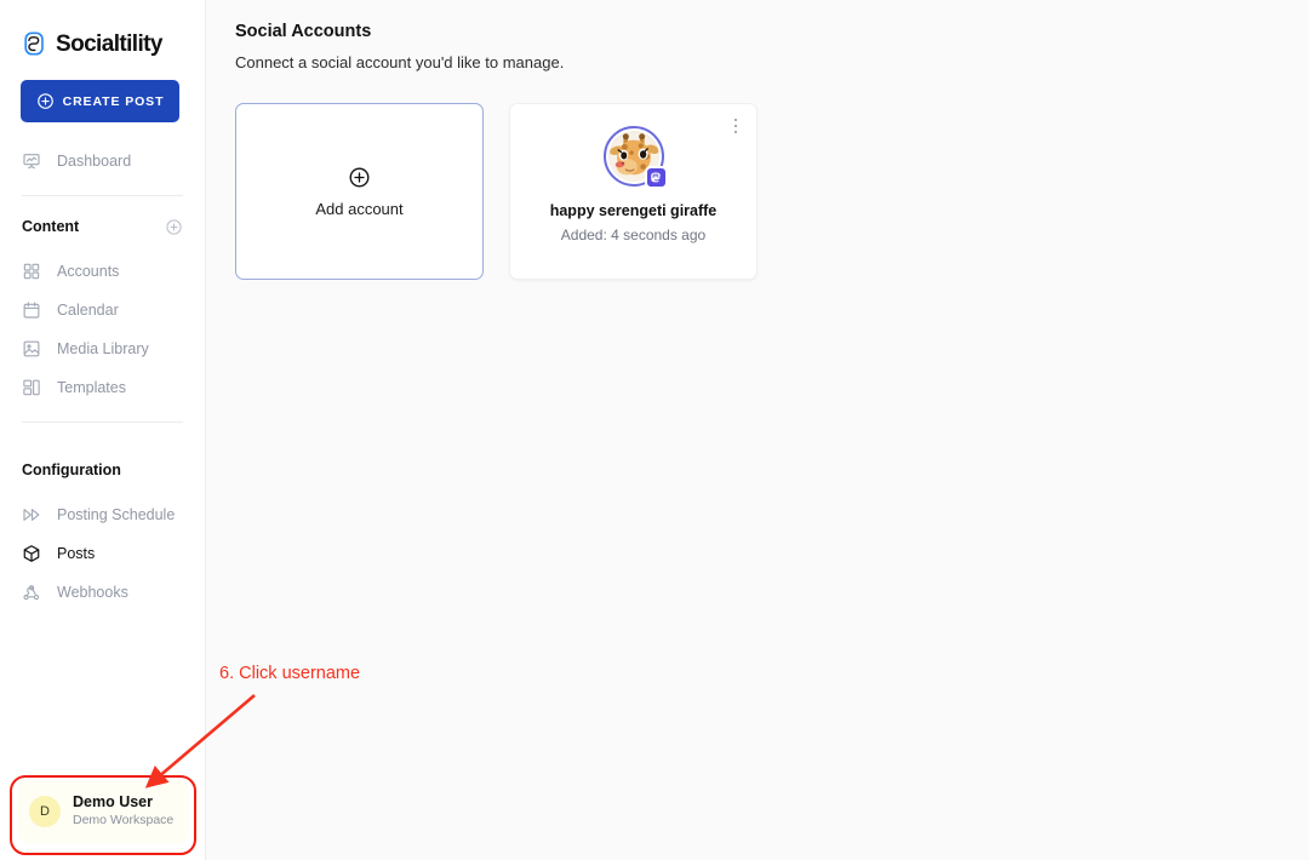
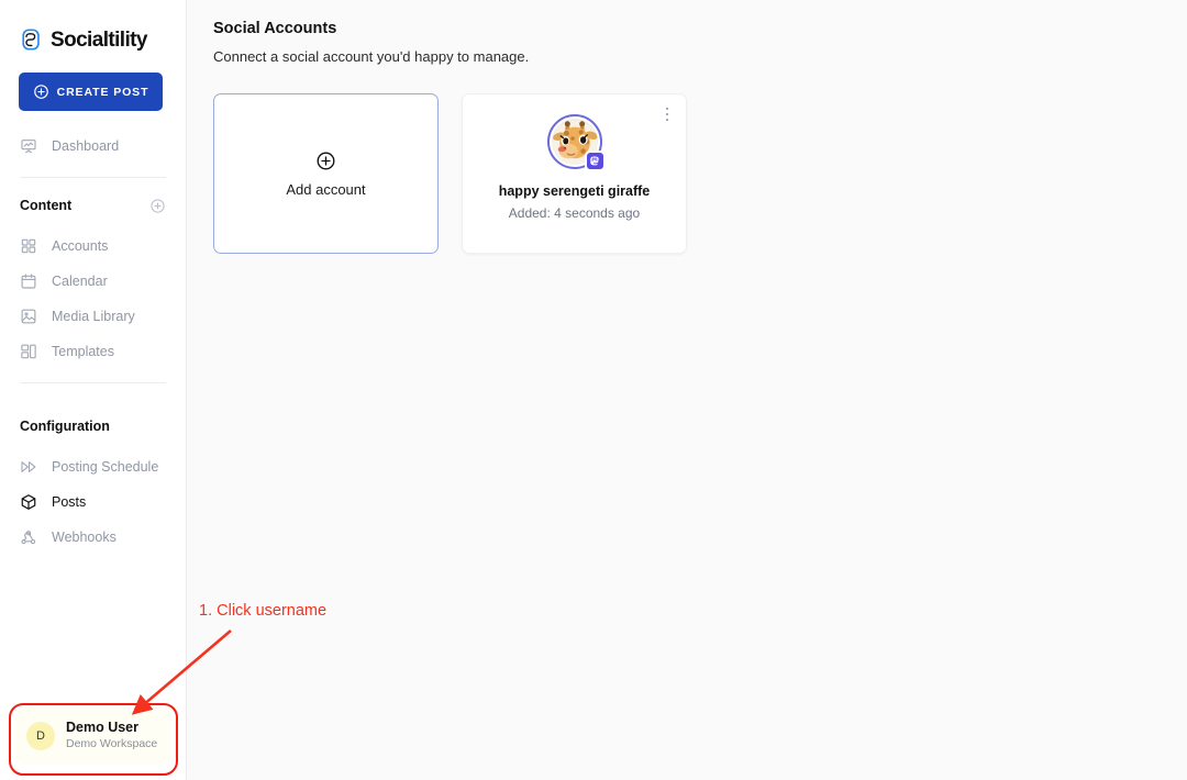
  Socialtility
  CREATE POST
  Dashboard
  Content
  Accounts
  Calendar
  Media Library
  Templates
  Configuration
  Posting Schedule
  Posts
  Webhooks
  D
  Demo User
  Demo Workspace
  Social Accounts
- Connect a social account you'd like to manage.
+ Connect a social account you'd happy to manage.
  Add account
  happy serengeti giraffe
  Added: 4 seconds ago
- 6. Click username
+ 1. Click username
